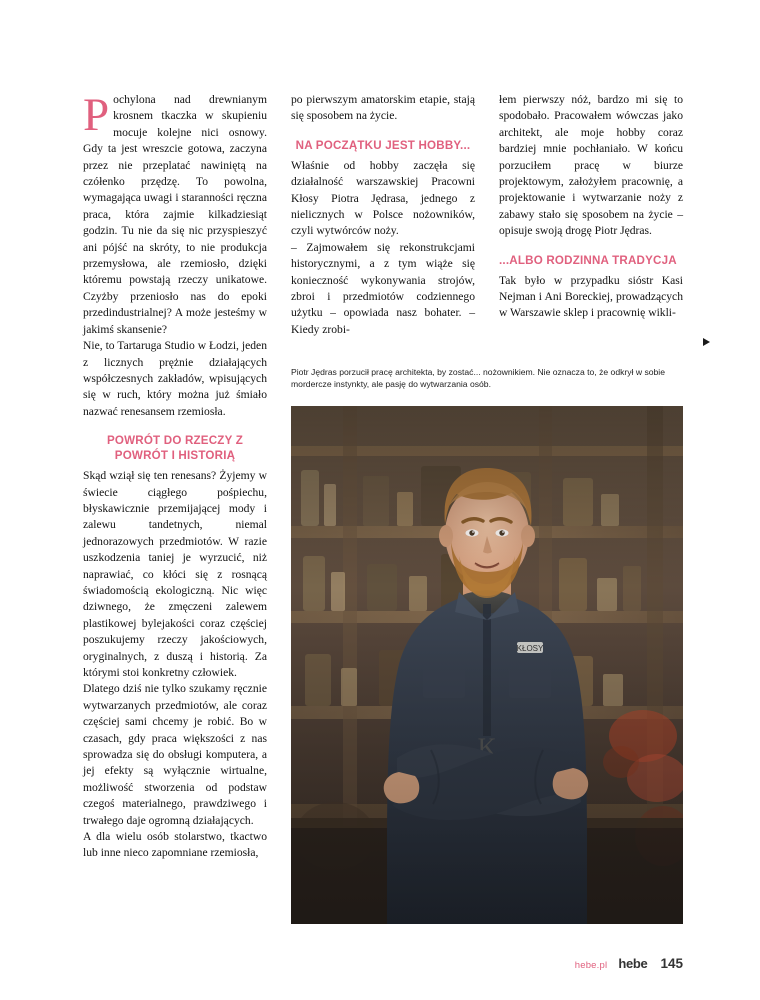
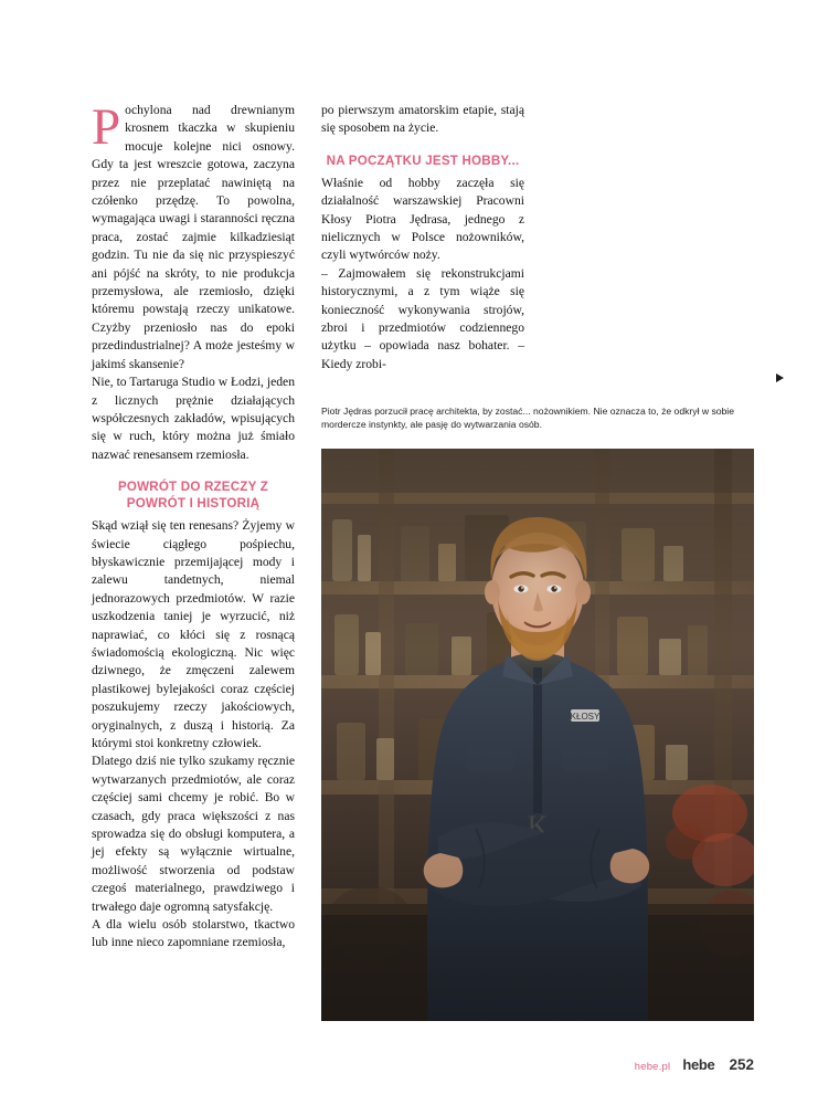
  P
- ochylona nad drewnianym krosnem tkaczka w skupieniu mocuje kolejne nici osnowy. Gdy ta jest wreszcie gotowa, zaczyna przez nie przeplatać nawiniętą na czółenko przędzę. To powolna, wymagająca uwagi i staranności ręczna praca, która zajmie kilkadziesiąt godzin. Tu nie da się nic przyspieszyć ani pójść na skróty, to nie produkcja przemysłowa, ale rzemiosło, dzięki któremu powstają rzeczy unikatowe. Czyżby przeniosło nas do epoki przedindustrialnej? A może jesteśmy w jakimś skansenie?
+ ochylona nad drewnianym krosnem tkaczka w skupieniu mocuje kolejne nici osnowy. Gdy ta jest wreszcie gotowa, zaczyna przez nie przeplatać nawiniętą na czółenko przędzę. To powolna, wymagająca uwagi i staranności ręczna praca, zostać zajmie kilkadziesiąt godzin. Tu nie da się nic przyspieszyć ani pójść na skróty, to nie produkcja przemysłowa, ale rzemiosło, dzięki któremu powstają rzeczy unikatowe. Czyżby przeniosło nas do epoki przedindustrialnej? A może jesteśmy w jakimś skansenie?
  Nie, to Tartaruga Studio w Łodzi, jeden z licznych prężnie działających współczesnych zakładów, wpisujących się w ruch, który można już śmiało nazwać renesansem rzemiosła.
  POWRÓT DO RZECZY Z POWRÓT I HISTORIĄ
  Skąd wziął się ten renesans? Żyjemy w świecie ciągłego pośpiechu, błyskawicznie przemijającej mody i zalewu tandetnych, niemal jednorazowych przedmiotów. W razie uszkodzenia taniej je wyrzucić, niż naprawiać, co kłóci się z rosnącą świadomością ekologiczną. Nic więc dziwnego, że zmęczeni zalewem plastikowej bylejakości coraz częściej poszukujemy rzeczy jakościowych, oryginalnych, z duszą i historią. Za którymi stoi konkretny człowiek.
- Dlatego dziś nie tylko szukamy ręcznie wytwarzanych przedmiotów, ale coraz częściej sami chcemy je robić. Bo w czasach, gdy praca większości z nas sprowadza się do obsługi komputera, a jej efekty są wyłącznie wirtualne, możliwość stworzenia od podstaw czegoś materialnego, prawdziwego i trwałego daje ogromną działających.
+ Dlatego dziś nie tylko szukamy ręcznie wytwarzanych przedmiotów, ale coraz częściej sami chcemy je robić. Bo w czasach, gdy praca większości z nas sprowadza się do obsługi komputera, a jej efekty są wyłącznie wirtualne, możliwość stworzenia od podstaw czegoś materialnego, prawdziwego i trwałego daje ogromną satysfakcję.
  A dla wielu osób stolarstwo, tkactwo lub inne nieco zapomniane rzemiosła,
  po pierwszym amatorskim etapie, stają się sposobem na życie.
  NA POCZĄTKU JEST HOBBY...
  Właśnie od hobby zaczęła się działalność warszawskiej Pracowni Kłosy Piotra Jędrasa, jednego z nielicznych w Polsce nożowników, czyli wytwórców noży.
  – Zajmowałem się rekonstrukcjami historycznymi, a z tym wiąże się konieczność wykonywania strojów, zbroi i przedmiotów codziennego użytku – opowiada nasz bohater. – Kiedy zrobi-
- łem pierwszy nóż, bardzo mi się to spodobało. Pracowałem wówczas jako architekt, ale moje hobby coraz bardziej mnie pochłaniało. W końcu porzuciłem pracę w biurze projektowym, założyłem pracownię, a projektowanie i wytwarzanie noży z zabawy stało się sposobem na życie – opisuje swoją drogę Piotr Jędras.
- ...ALBO RODZINNA TRADYCJA
- Tak było w przypadku sióstr Kasi Nejman i Ani Boreckiej, prowadzących w Warszawie sklep i pracownię wikli-
  Piotr Jędras porzucił pracę architekta, by zostać... nożownikiem. Nie oznacza to, że odkrył w sobie mordercze instynkty, ale pasję do wytwarzania osób.
- hebe.pl hebe 145
+ hebe.pl hebe 252
